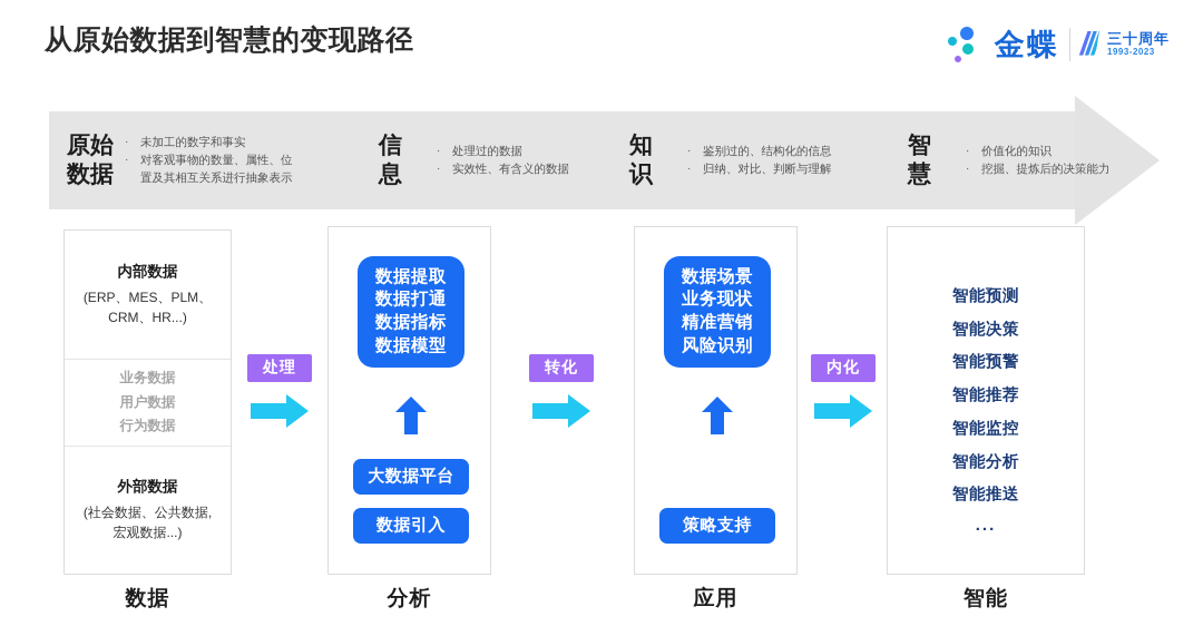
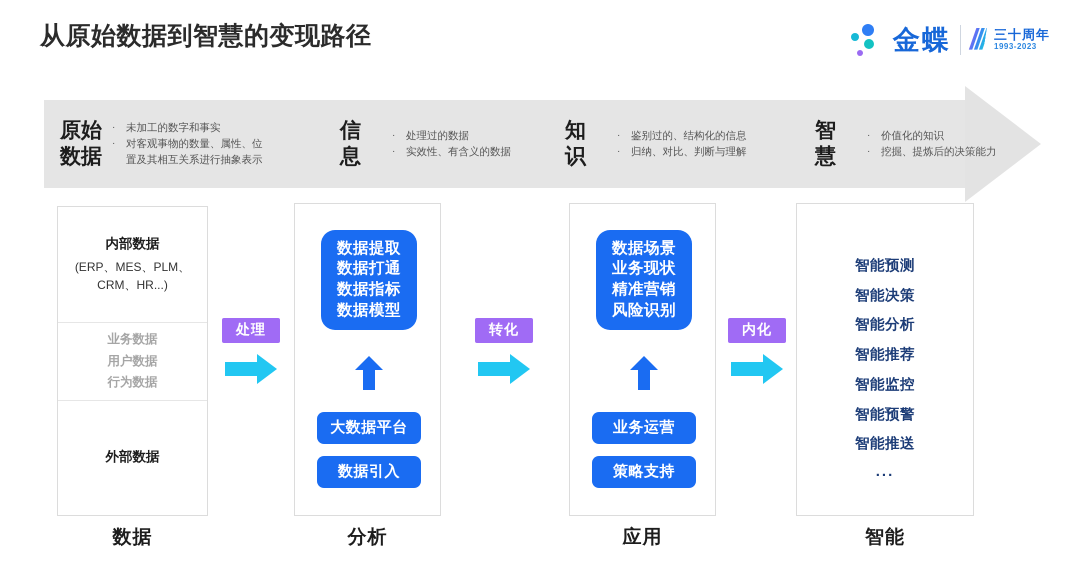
  从原始数据到智慧的变现路径
  金蝶
  三十周年
  1993-2023
  原始
  数据
  ·
  未加工的数字和事实
  ·
  对客观事物的数量、属性、位
  置及其相互关系进行抽象表示
  信
  息
  ·
  处理过的数据
  ·
  实效性、有含义的数据
  知
  识
  ·
  鉴别过的、结构化的信息
  ·
  归纳、对比、判断与理解
  智
  慧
  ·
  价值化的知识
  ·
  挖掘、提炼后的决策能力
  内部数据
  (ERP、MES、PLM、
  CRM、HR...)
  业务数据
  用户数据
  行为数据
  外部数据
- (社会数据、公共数据,
- 宏观数据...)
  数据提取
  数据打通
  数据指标
  数据模型
  大数据平台
  数据引入
  数据场景
  业务现状
  精准营销
  风险识别
+ 业务运营
  策略支持
  智能预测
  智能决策
- 智能预警
+ 智能分析
  智能推荐
  智能监控
- 智能分析
+ 智能预警
  智能推送
  ...
  处理
  转化
  内化
  数据
  分析
  应用
  智能
